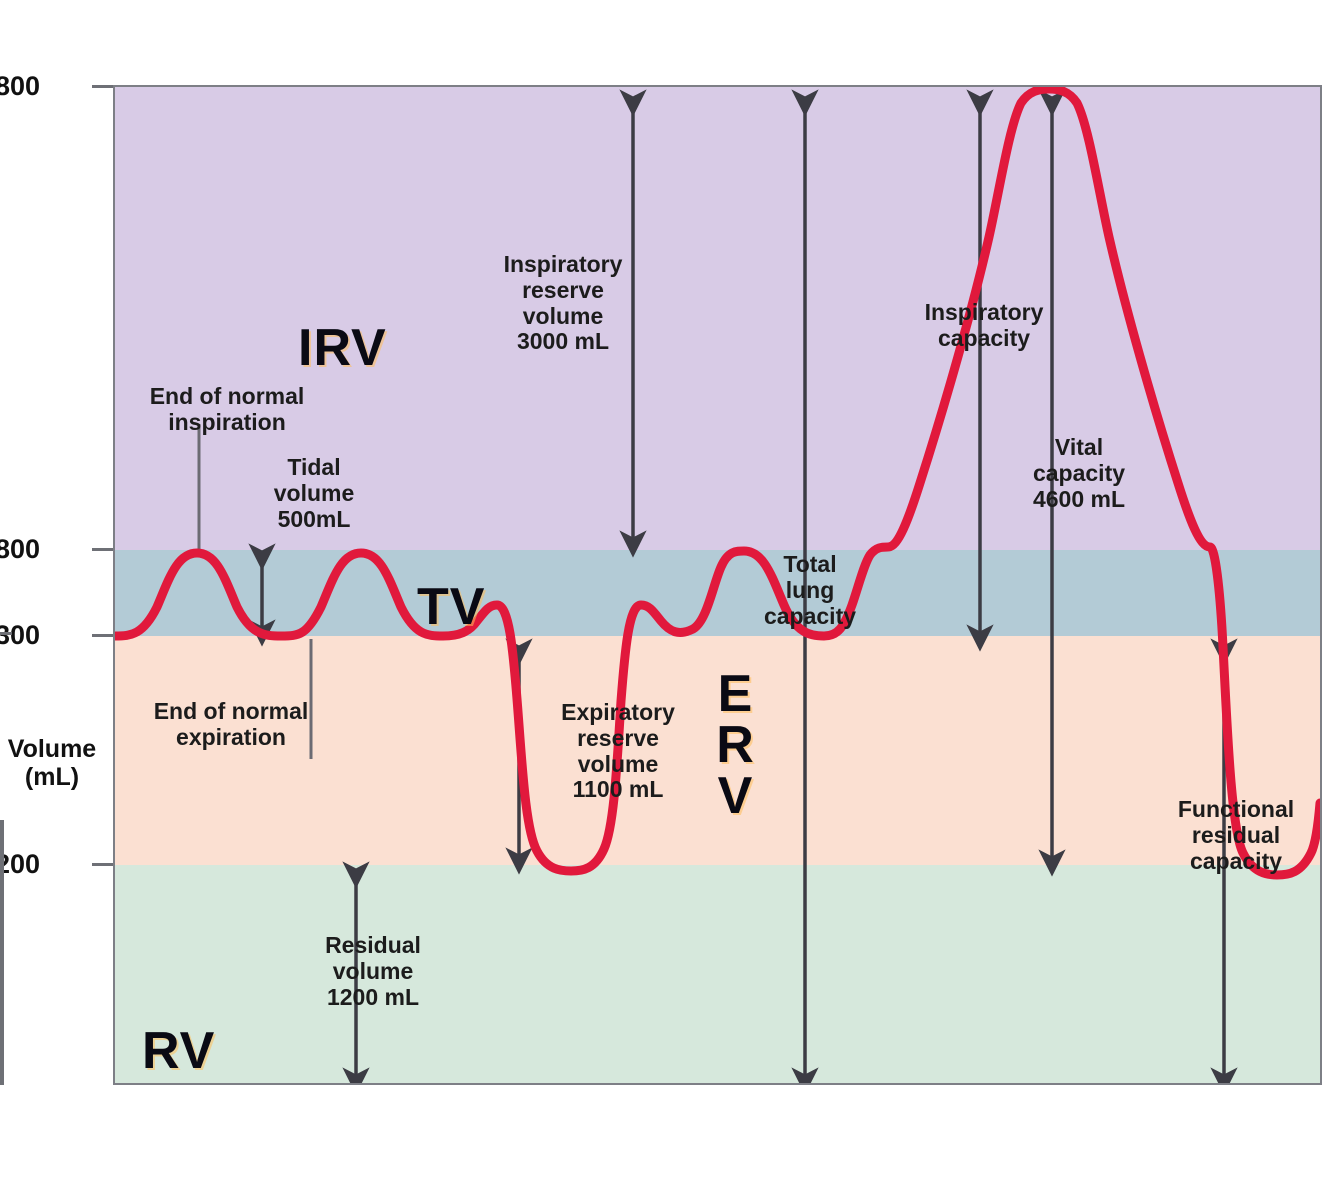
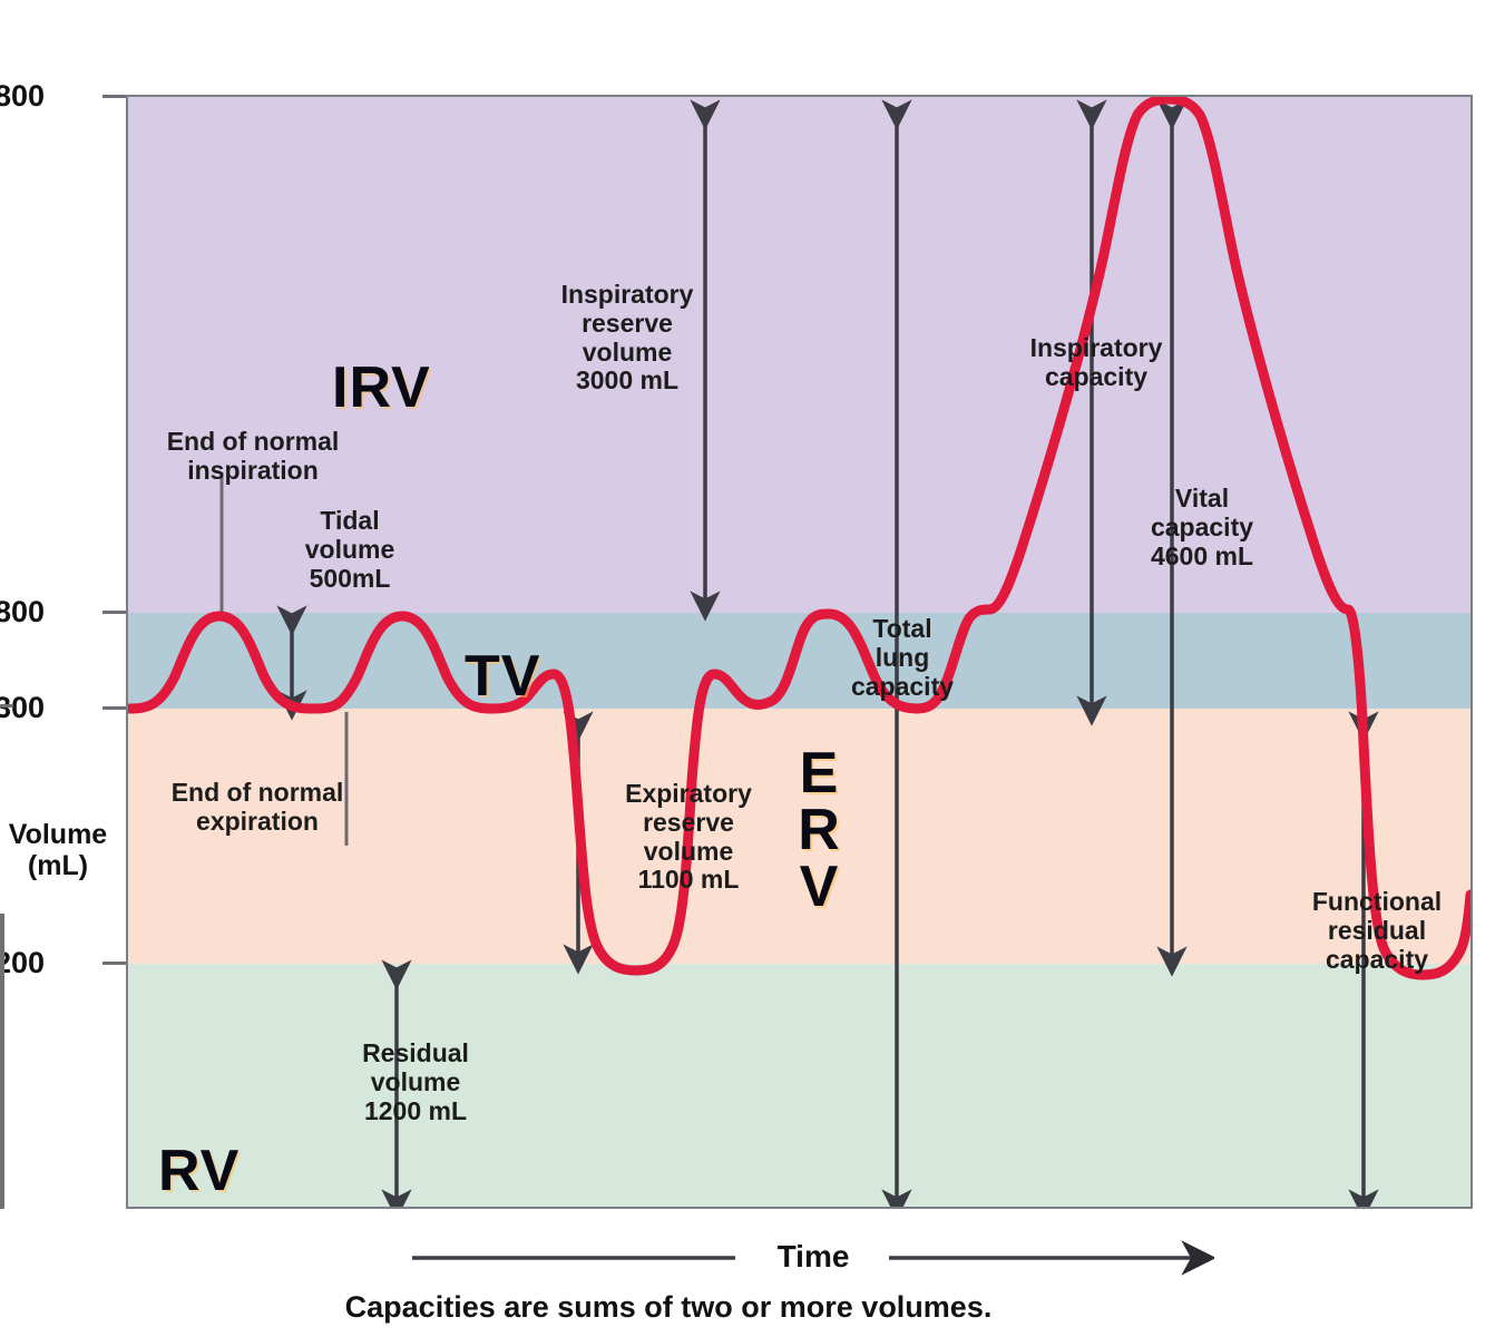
  800
  800
  300
  Volume
  (mL)
  IRV
  TV
  E
  R
  V
  RV
  Inspiratory
  reserve
  volume
  3000 mL
  End of normal
  inspiration
  Tidal
  volume
  500mL
  End of normal
  expiration
  Expiratory
  reserve
  volume
  1100 mL
  Residual
  volume
  1200 mL
  Total
  lung
  capacity
  Inspiratory
  capacity
  Vital
  capacity
  4600 mL
  Functional
  residual
  capacity
+ Time
+ Capacities are sums of two or more volumes.
